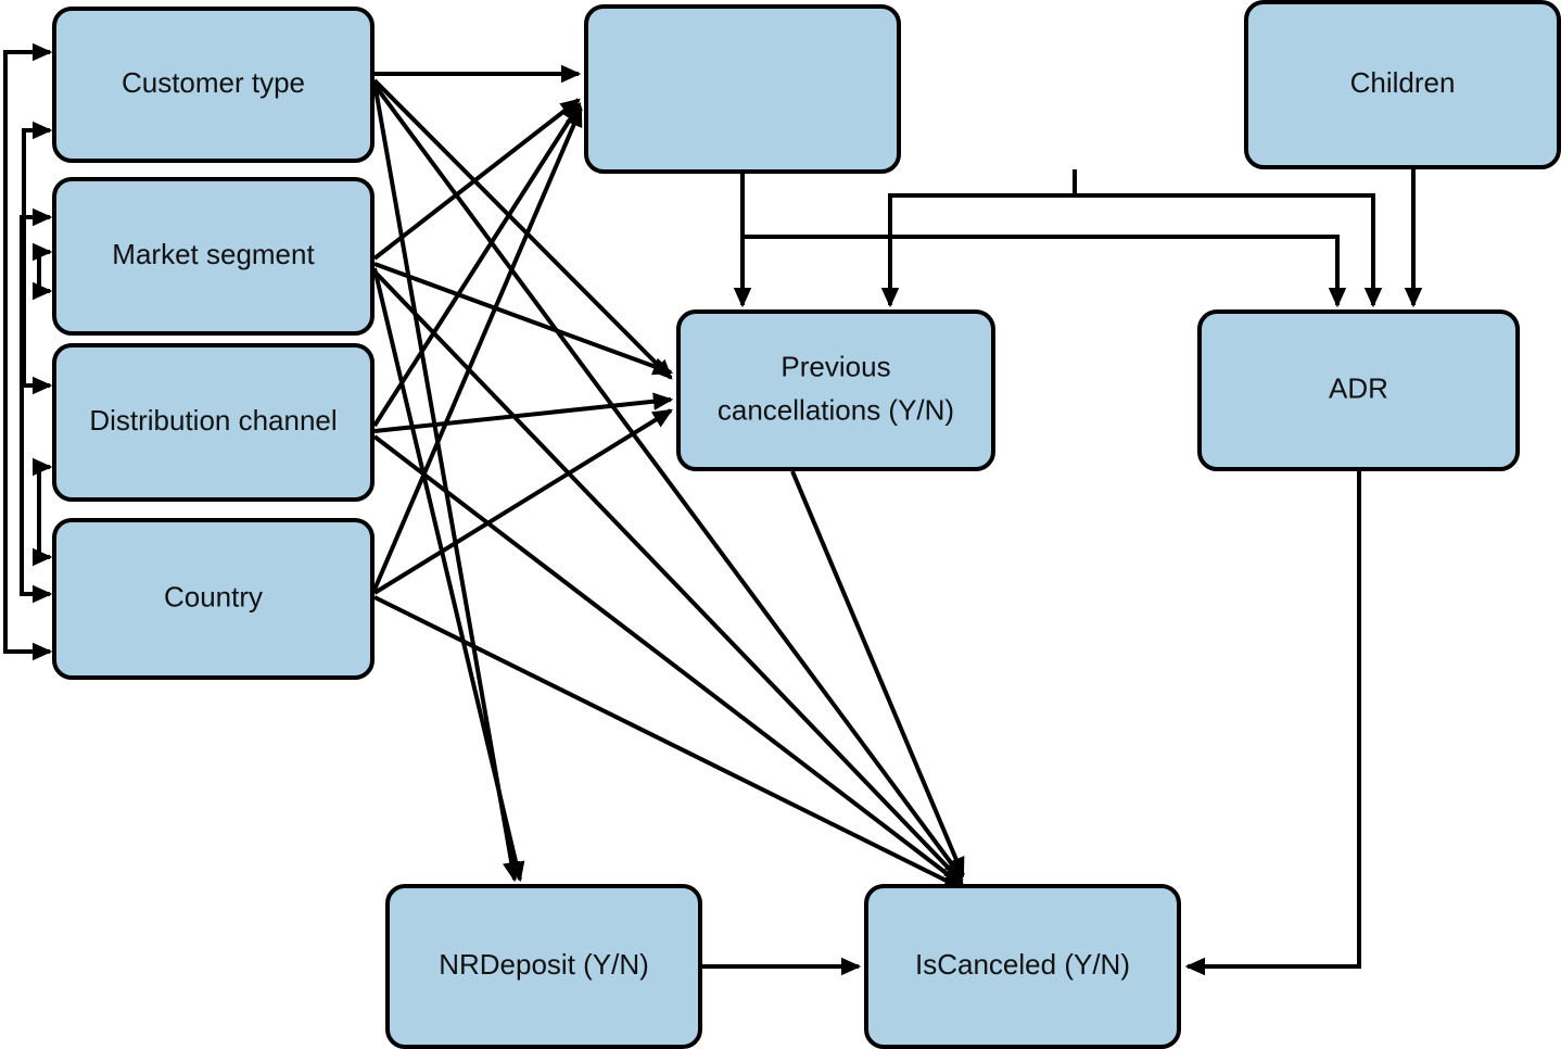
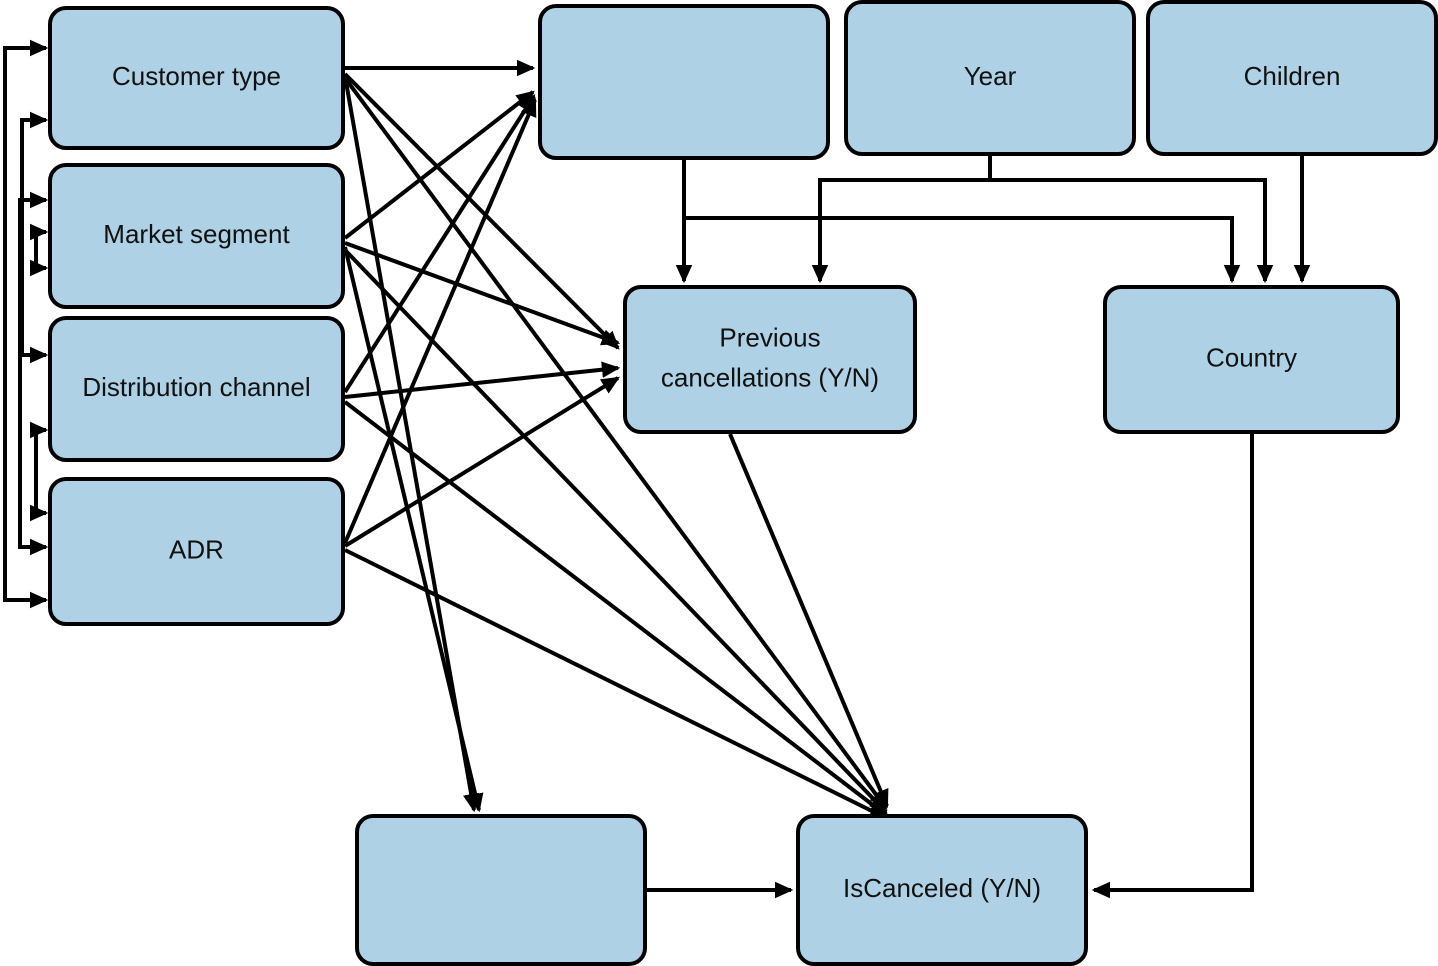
  Customer type
  Market segment
  Distribution channel
- Country
+ ADR
+ Year
  Children
  Previous cancellations (Y/N)
- ADR
+ Country
- NRDeposit (Y/N)
  IsCanceled (Y/N)
